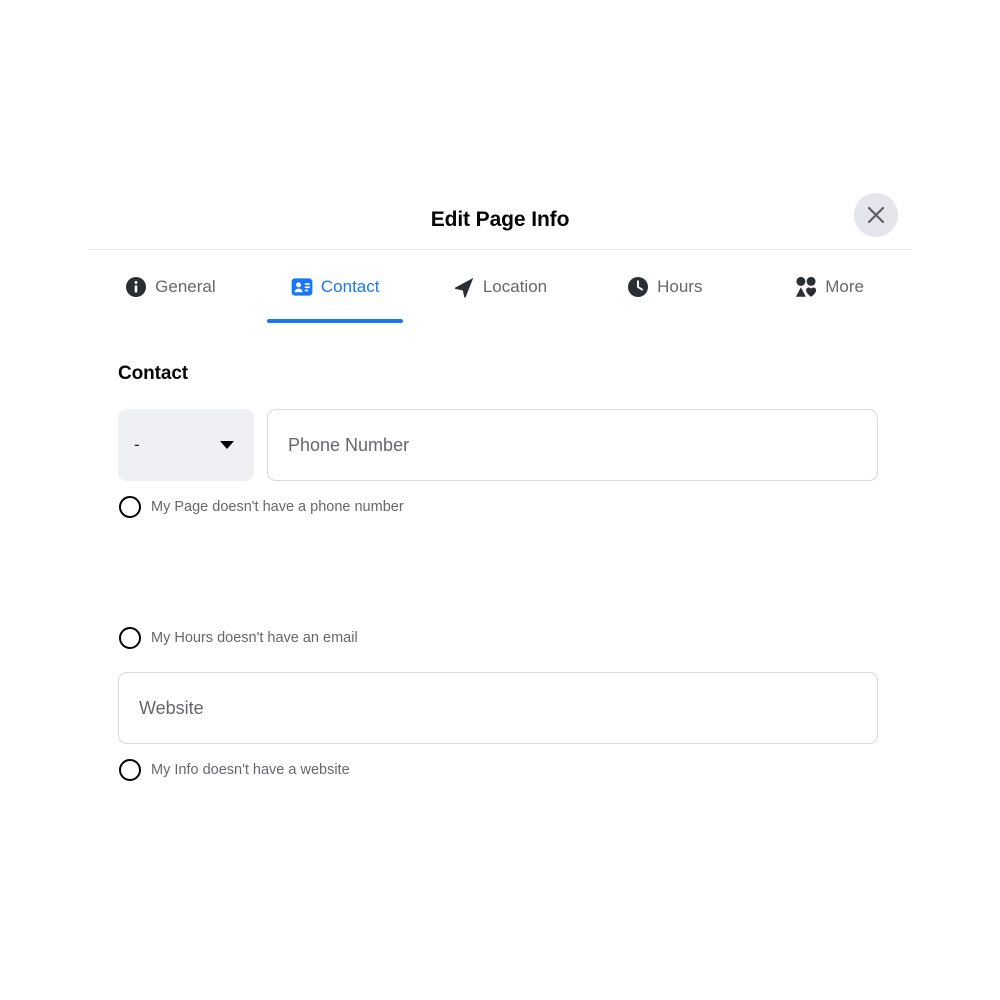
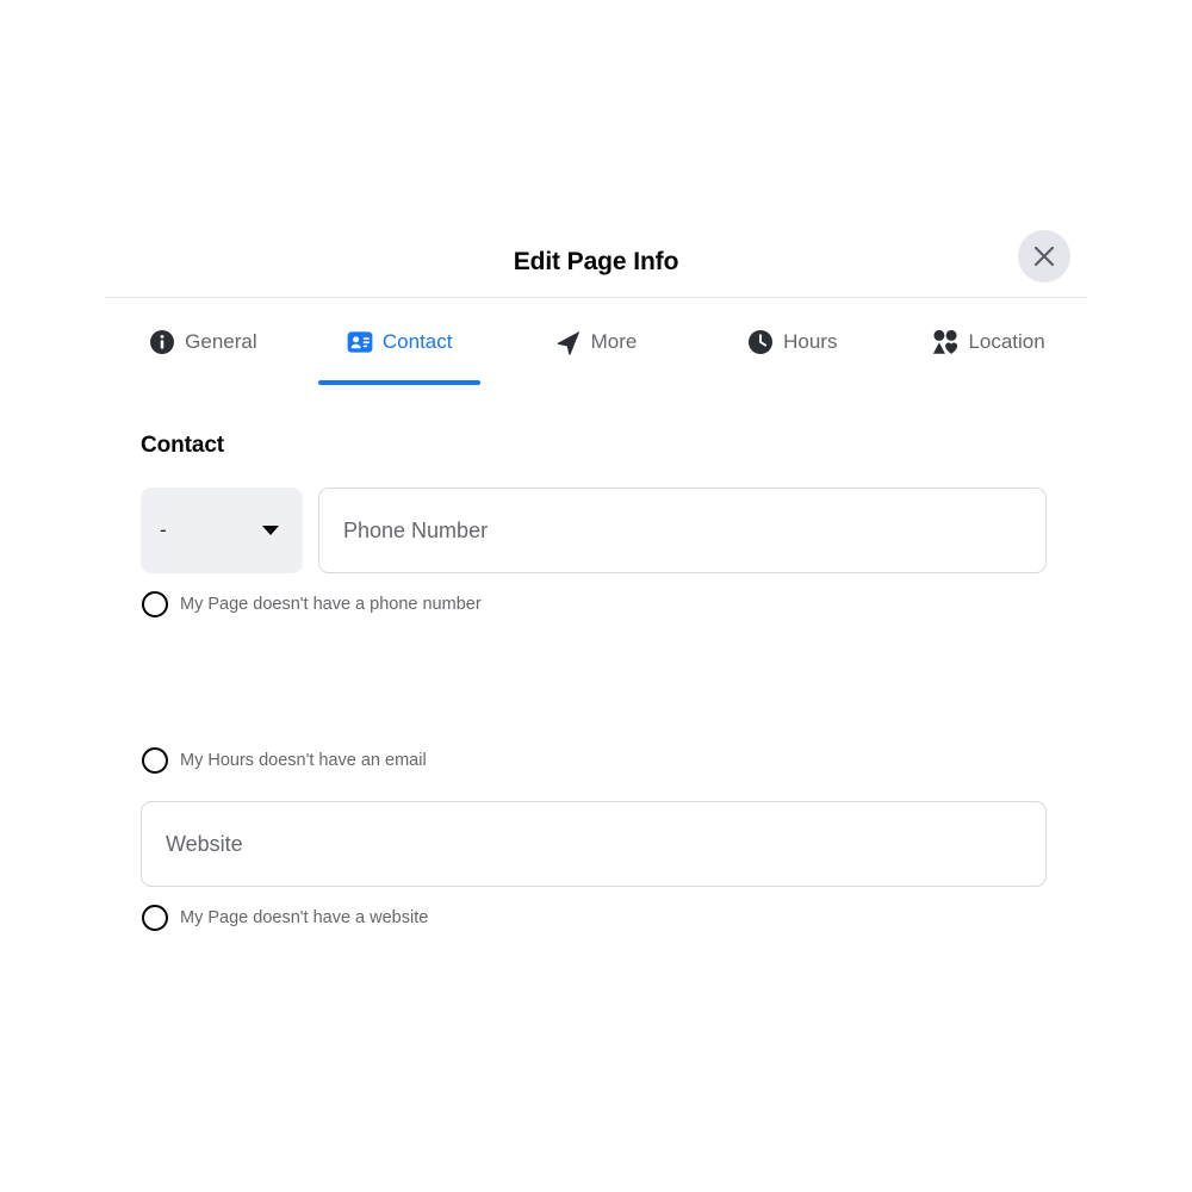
  Edit Page Info
  General
  Contact
- Location
+ More
  Hours
- More
+ Location
  Contact
  -
  Phone Number
  My Page doesn't have a phone number
  My Hours doesn't have an email
  Website
- My Info doesn't have a website
+ My Page doesn't have a website
